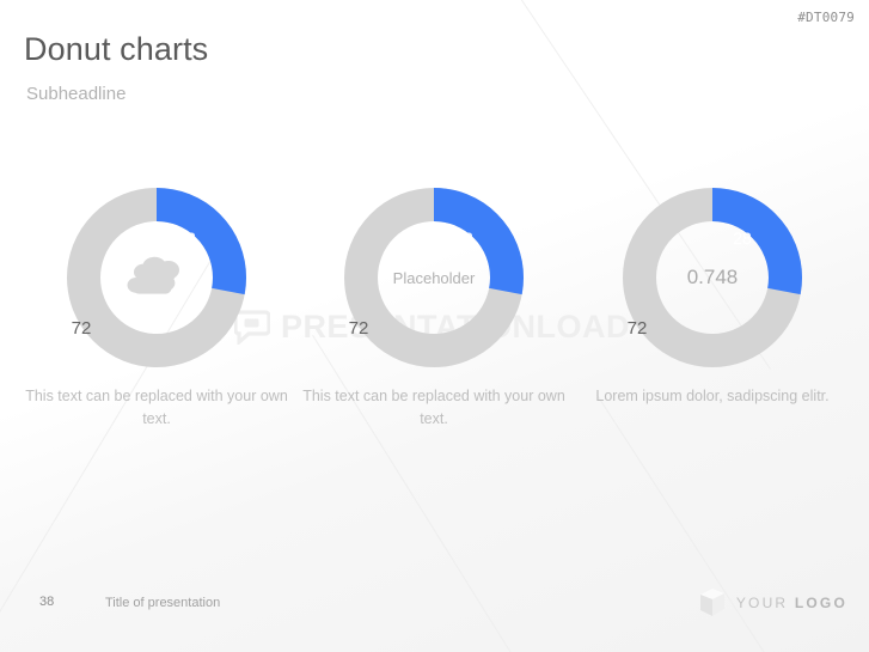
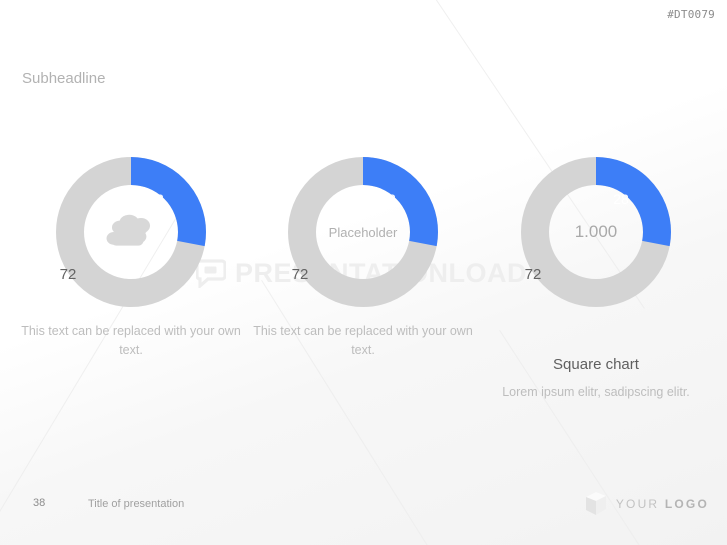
  #DT0079
- Donut charts
  Subheadline
  28
  72
  This text can be replaced with your own text.
  28
  72
  Placeholder
  This text can be replaced with your own text.
  28
  72
- 0.748
+ 1.000
+ Square chart
- Lorem ipsum dolor, sadipscing elitr.
+ Lorem ipsum elitr, sadipscing elitr.
  38
  Title of presentation
  YOUR LOGO
